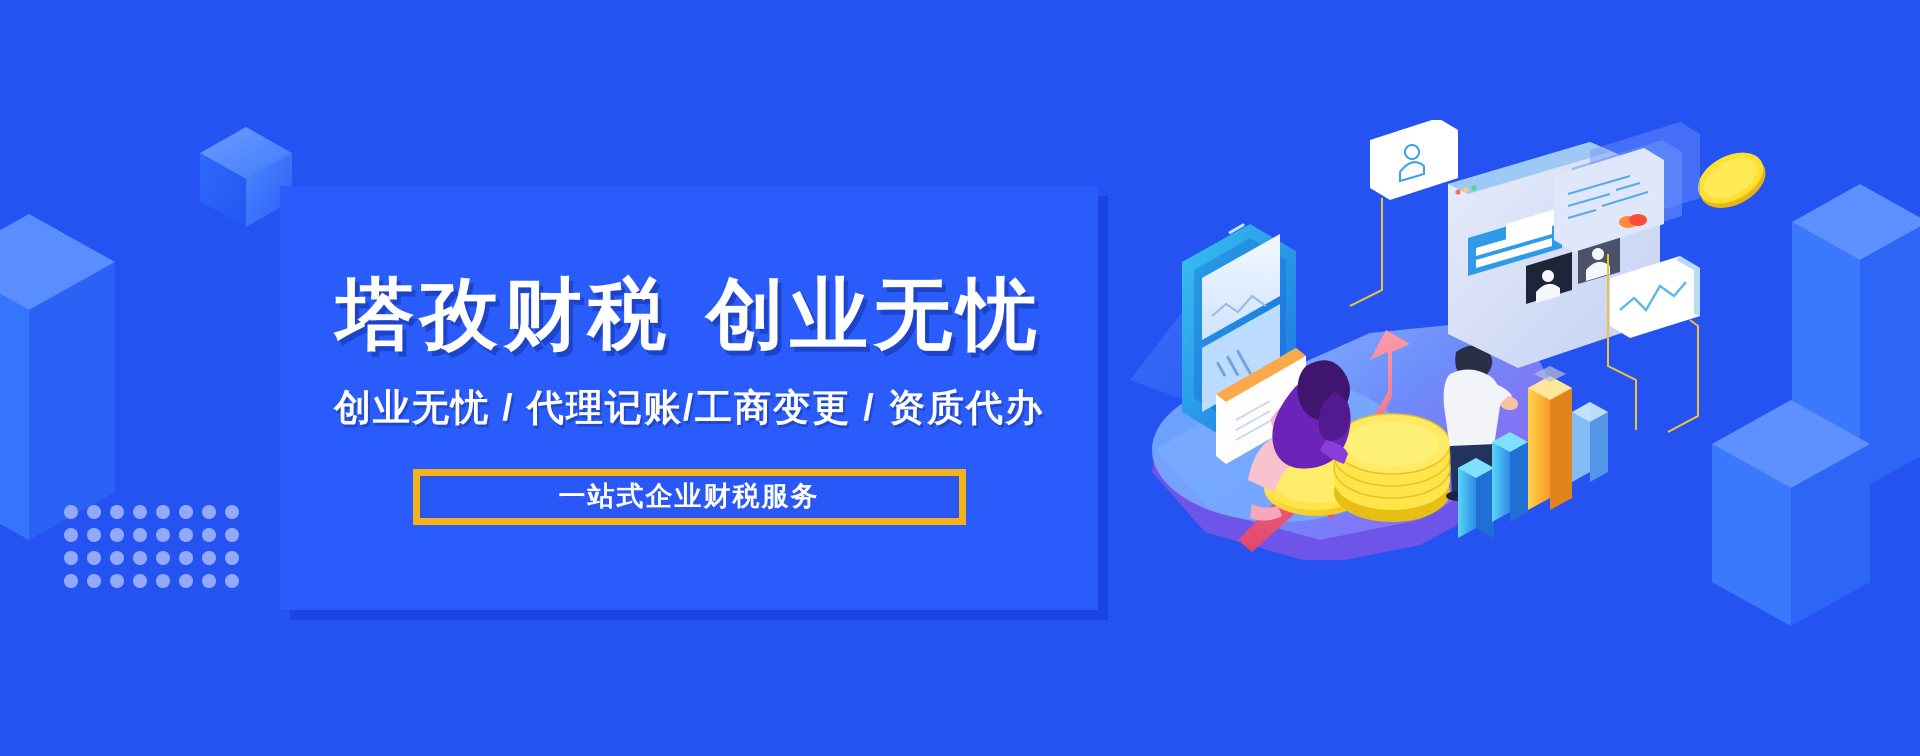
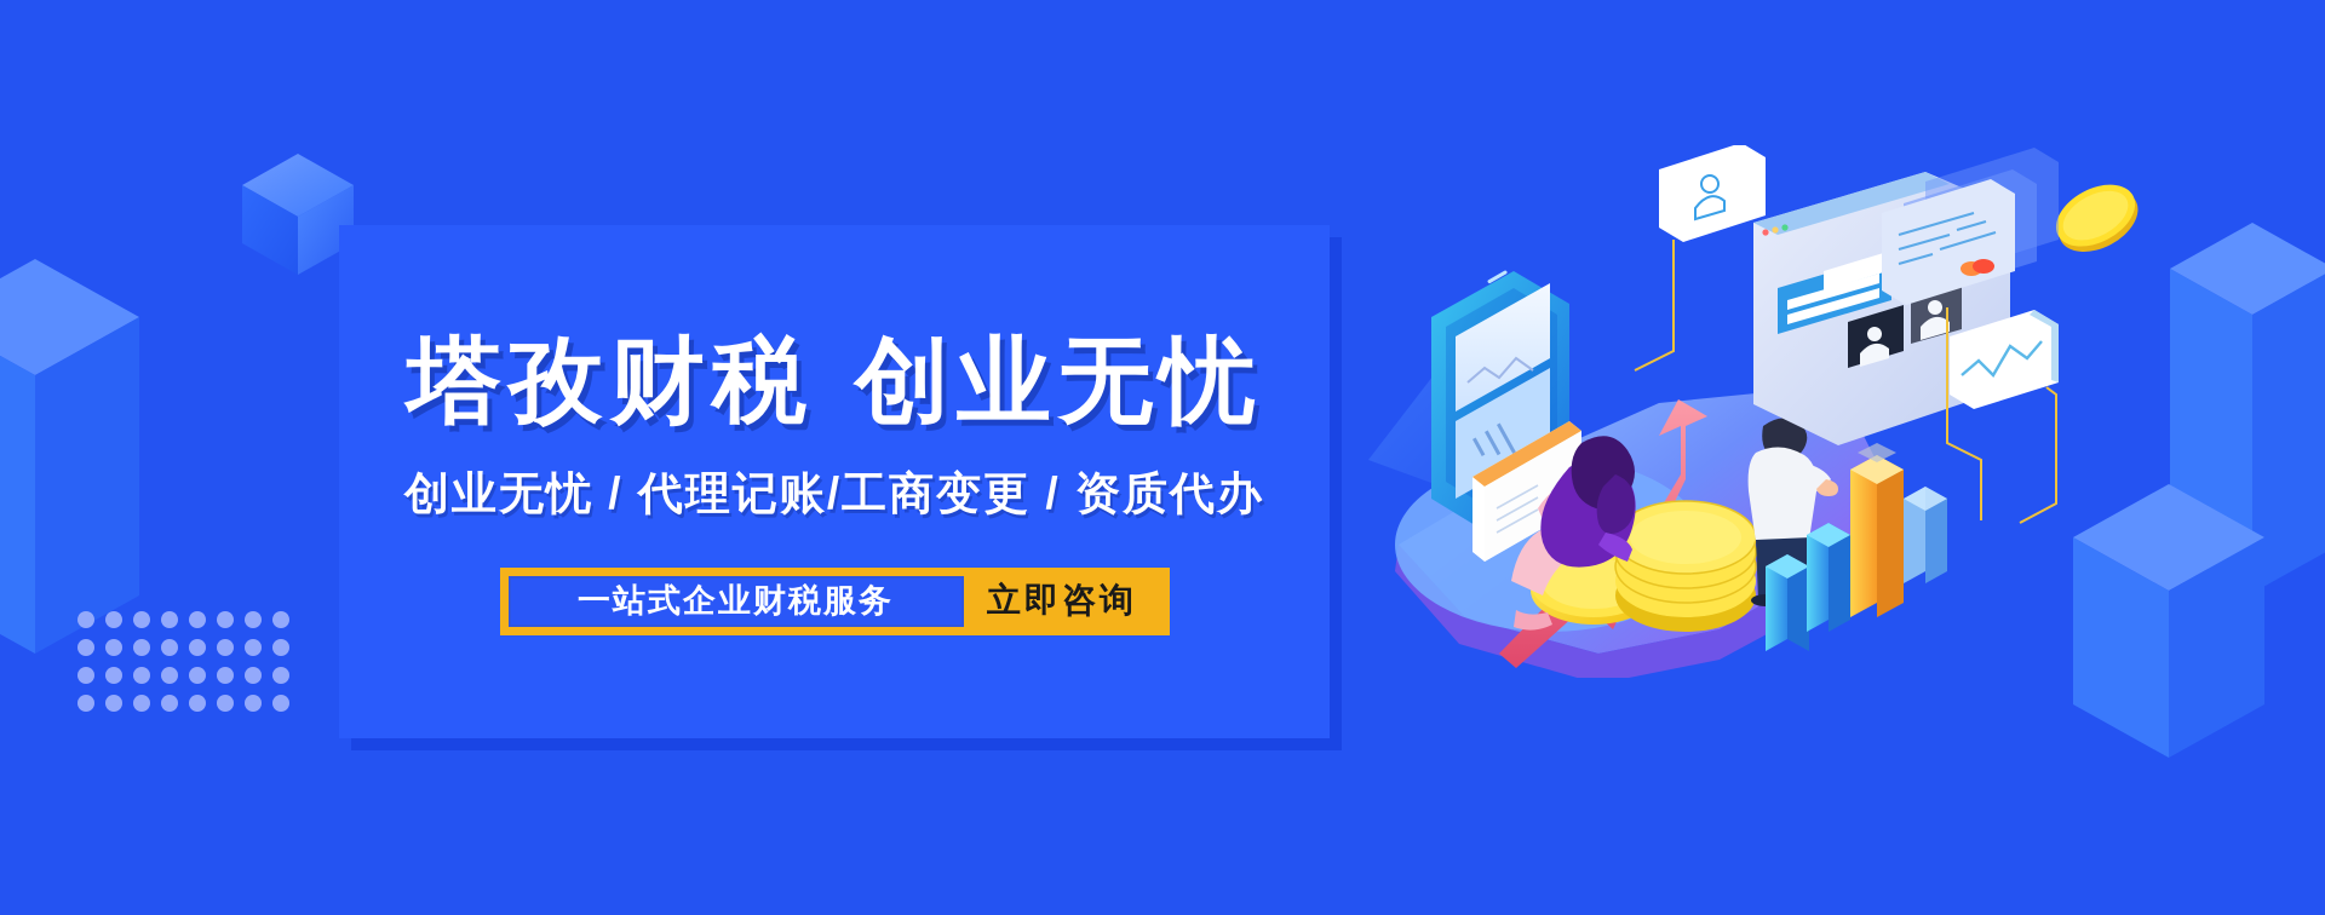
  塔孜财税 创业无忧
  创业无忧 / 代理记账/工商变更 / 资质代办
  一站式企业财税服务
+ 立即咨询
